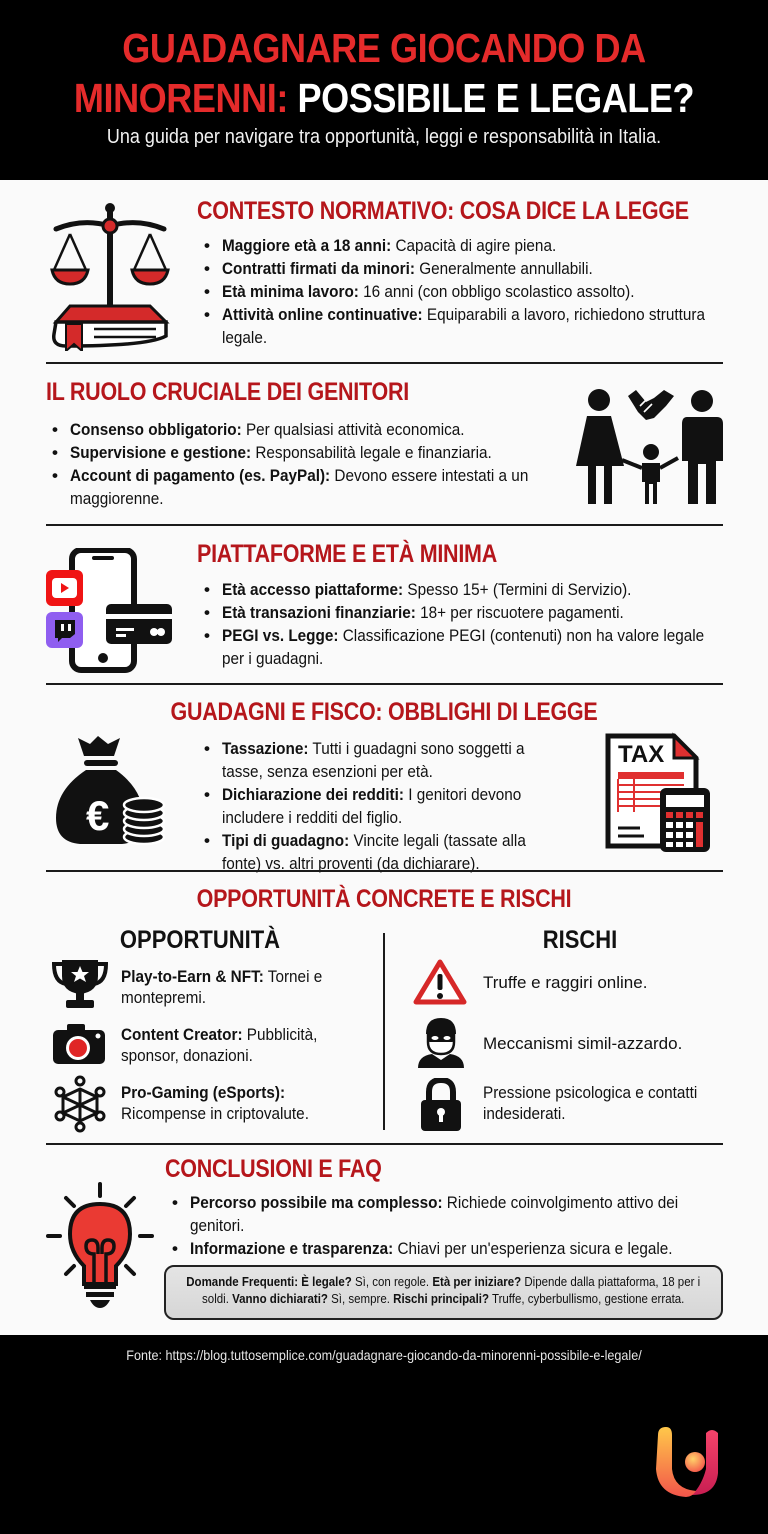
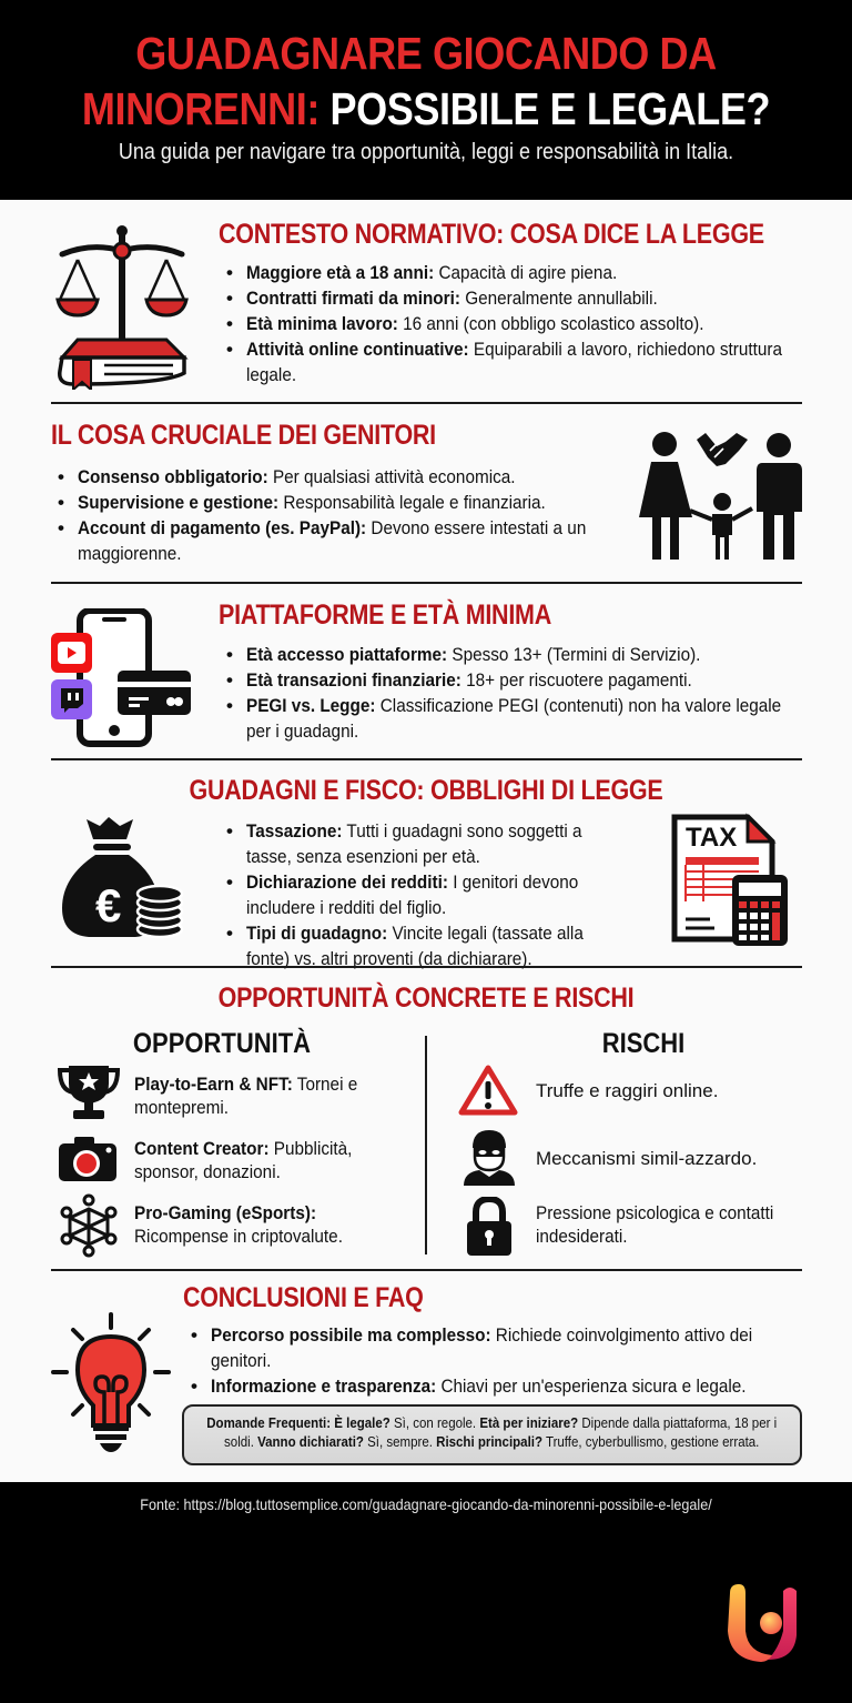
  GUADAGNARE GIOCANDO DA
  MINORENNI: POSSIBILE E LEGALE?
  Una guida per navigare tra opportunità, leggi e responsabilità in Italia.
  CONTESTO NORMATIVO: COSA DICE LA LEGGE
  Maggiore età a 18 anni: Capacità di agire piena.
  Contratti firmati da minori: Generalmente annullabili.
  Età minima lavoro: 16 anni (con obbligo scolastico assolto).
  Attività online continuative: Equiparabili a lavoro, richiedono struttura legale.
- IL RUOLO CRUCIALE DEI GENITORI
+ IL COSA CRUCIALE DEI GENITORI
  Consenso obbligatorio: Per qualsiasi attività economica.
  Supervisione e gestione: Responsabilità legale e finanziaria.
  Account di pagamento (es. PayPal): Devono essere intestati a un maggiorenne.
  PIATTAFORME E ETÀ MINIMA
- Età accesso piattaforme: Spesso 15+ (Termini di Servizio).
+ Età accesso piattaforme: Spesso 13+ (Termini di Servizio).
  Età transazioni finanziarie: 18+ per riscuotere pagamenti.
  PEGI vs. Legge: Classificazione PEGI (contenuti) non ha valore legale per i guadagni.
  GUADAGNI E FISCO: OBBLIGHI DI LEGGE
  €
  Tassazione: Tutti i guadagni sono soggetti a tasse, senza esenzioni per età.
  Dichiarazione dei redditi: I genitori devono includere i redditi del figlio.
  Tipi di guadagno: Vincite legali (tassate alla fonte) vs. altri proventi (da dichiarare).
  TAX
  OPPORTUNITÀ CONCRETE E RISCHI
  OPPORTUNITÀ
  RISCHI
  Play-to-Earn & NFT: Tornei e montepremi.
  Content Creator: Pubblicità, sponsor, donazioni.
  Pro-Gaming (eSports):
  Ricompense in criptovalute.
  Truffe e raggiri online.
  Meccanismi simil-azzardo.
  Pressione psicologica e contatti indesiderati.
  CONCLUSIONI E FAQ
  Percorso possibile ma complesso: Richiede coinvolgimento attivo dei genitori.
  Informazione e trasparenza: Chiavi per un'esperienza sicura e legale.
  Domande Frequenti: È legale? Sì, con regole. Età per iniziare? Dipende dalla piattaforma, 18 per i soldi. Vanno dichiarati? Sì, sempre. Rischi principali? Truffe, cyberbullismo, gestione errata.
  Fonte: https://blog.tuttosemplice.com/guadagnare-giocando-da-minorenni-possibile-e-legale/
